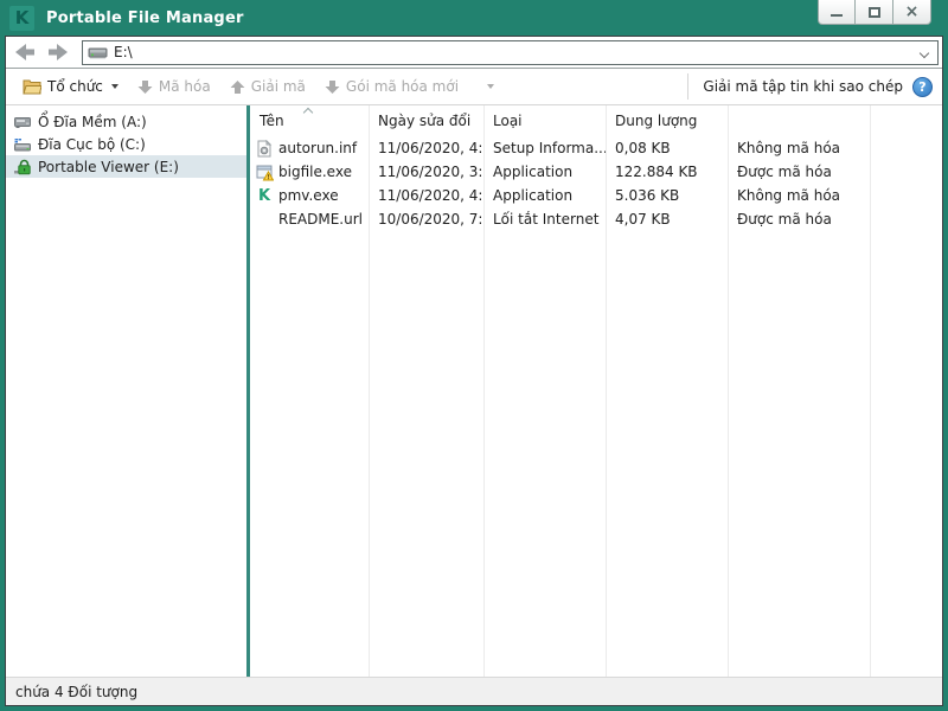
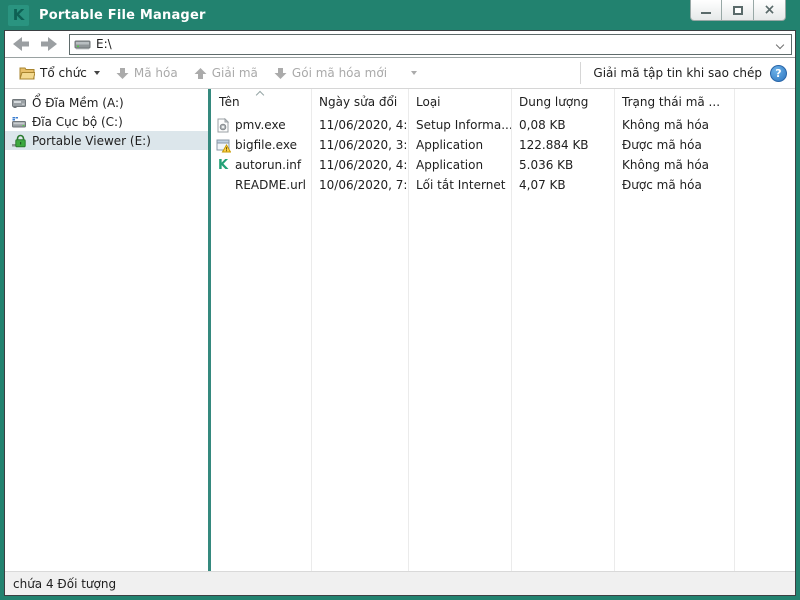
  K
  Portable File Manager
  ×
  E:\
  Tổ chức
  Mã hóa
  Giải mã
  Gói mã hóa mới
  Giải mã tập tin khi sao chép
  ?
  Ổ Đĩa Mềm (A:)
  Đĩa Cục bộ (C:)
  Portable Viewer (E:)
  Tên
  Ngày sửa đổi
  Loại
  Dung lượng
+ Trạng thái mã ...
- autorun.inf
+ pmv.exe
  11/06/2020, 4:
  Setup Informa..
  0,08 KB
  Không mã hóa
  bigfile.exe
  11/06/2020, 3:
  Application
  122.884 KB
  Được mã hóa
  K
- pmv.exe
+ autorun.inf
  11/06/2020, 4:
  Application
  5.036 KB
  Không mã hóa
  README.url
  10/06/2020, 7:
  Lối tắt Internet
  4,07 KB
  Được mã hóa
  chứa 4 Đối tượng
